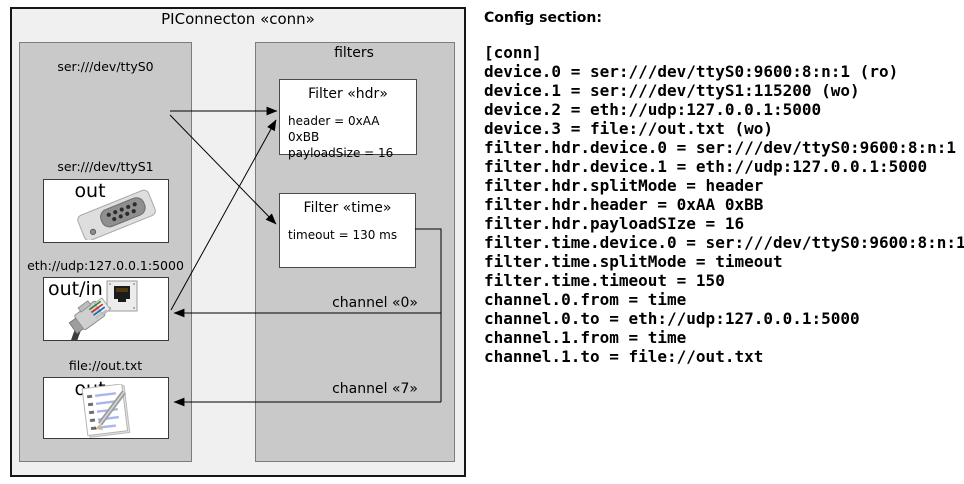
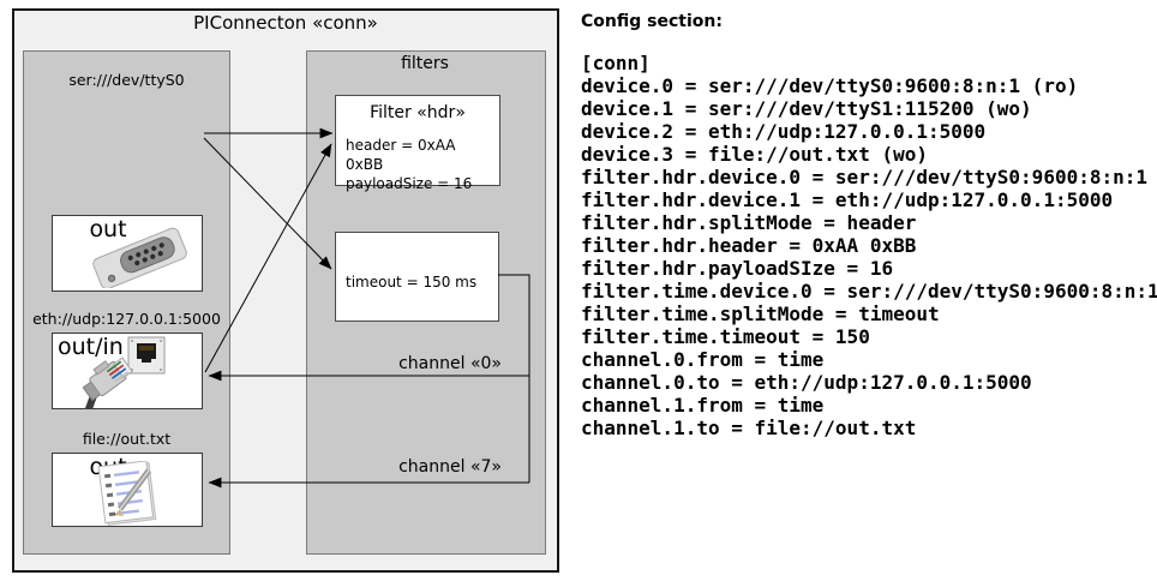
  PIConnecton «conn»
  filters
  ser:///dev/ttyS0
- ser:///dev/ttyS1
  eth://udp:127.0.0.1:5000
  file://out.txt
  out
  out/in
  Filter «hdr»
  header = 0xAA 0xBB
  payloadSize = 16
- Filter «time»
- timeout = 130 ms
+ timeout = 150 ms
  channel «0»
  channel «7»
  Config section:
  [conn]
  device.0 = ser:///dev/ttyS0:9600:8:n:1 (ro)
  device.1 = ser:///dev/ttyS1:115200 (wo)
  device.2 = eth://udp:127.0.0.1:5000
  device.3 = file://out.txt (wo)
  filter.hdr.device.0 = ser:///dev/ttyS0:9600:8:n:1
  filter.hdr.device.1 = eth://udp:127.0.0.1:5000
  filter.hdr.splitMode = header
  filter.hdr.header = 0xAA 0xBB
  filter.hdr.payloadSIze = 16
  filter.time.device.0 = ser:///dev/ttyS0:9600:8:n:1
  filter.time.splitMode = timeout
  filter.time.timeout = 150
  channel.0.from = time
  channel.0.to = eth://udp:127.0.0.1:5000
  channel.1.from = time
  channel.1.to = file://out.txt
